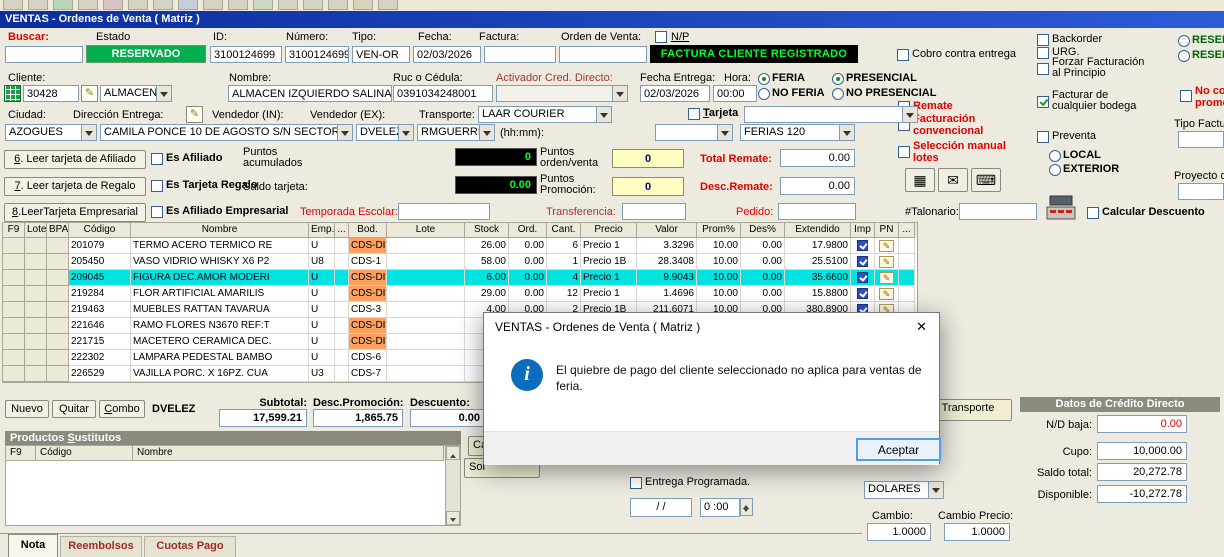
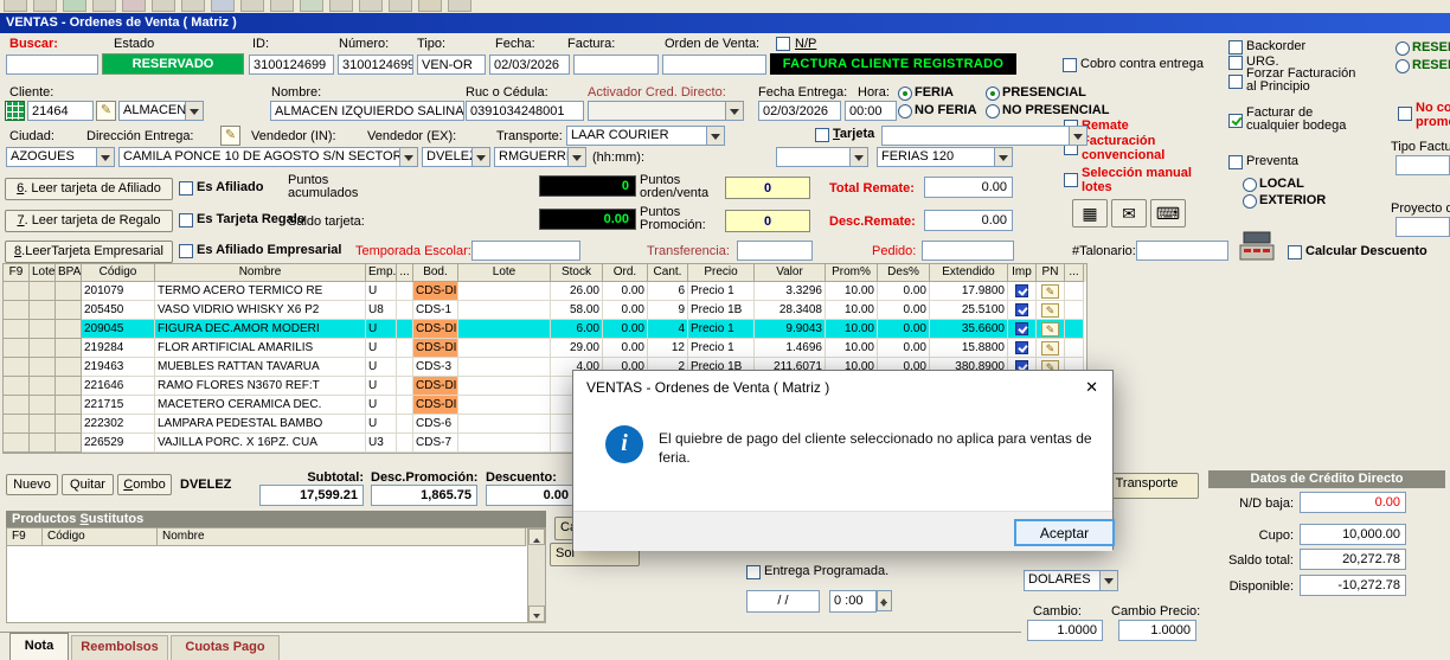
  VENTAS - Ordenes de Venta ( Matriz )
  Buscar:
  Estado
  ID:
  Número:
  Tipo:
  Fecha:
  Factura:
  Orden de Venta:
  N/P
  RESERVADO
  3100124699
  3100124699
  VEN-OR
  02/03/2026
  FACTURA CLIENTE REGISTRADO
  Cobro contra entrega
  Backorder
  URG.
  Forzar Facturación al Principio
  Facturar de cualquier bodega
  RESE
  RESE
  No co
  prom
  Tipo Factu
  Proyecto
  Cliente:
  Nombre:
  Ruc o Cédula:
  Activador Cred. Directo:
  Fecha Entrega:
  Hora:
  FERIA
  PRESENCIAL
- 30428
+ 21464
  ✎
  ALMACEN
  ALMACEN IZQUIERDO SALINA
  0391034248001
  02/03/2026
  00:00
  NO FERIA
  NO PRESENCIAL
  emate
  acturación convencional
  Selección manual lotes
  Preventa
  LOCAL
  EXTERIOR
  Ciudad:
  Dirección Entrega:
  ✎
  Vendedor (IN):
  Vendedor (EX):
  Transporte:
  LAAR COURIER
  Tarjeta
  AZOGUES
  CAMILA PONCE 10 DE AGOSTO S/N SECTOR
  DVELE
  RMGUERR
  (hh:mm):
  FERIAS 120
  6. Leer tarjeta de Afiliado
  Es Afiliado
  Puntos acumulados
  0
  Puntos orden/venta
  0
  Total Remate:
  0.00
  7. Leer tarjeta de Regalo
  Es Tarjeta Regalo
  Saldo tarjeta:
  0.00
  Puntos Promoción:
  0
  Desc.Remate:
  0.00
  8.LeerTarjeta Empresarial
  Es Afiliado Empresarial
  Temporada Escolar:
  Transferencia:
  Pedido:
  #Talonario:
  ▦
  ✉
  ⌨
  Calcular Descuento
  F9
  Lote
  BPA
  Código
  Nombre
  Emp.
  ...
  Bod.
  Lote
  Stock
  Ord.
  Cant.
  Precio
  Valor
  Prom%
  Des%
  Extendido
  Imp
  PN
  ...
  201079
  TERMO ACERO TERMICO RE
  U
  CDS-DI
  26.00
  0.00
  6
  Precio 1
  3.3296
  10.00
  0.00
  17.9800
  ✎
  205450
  VASO VIDRIO WHISKY X6 P2
  U8
  CDS-1
  58.00
  0.00
- 1
+ 9
  Precio 1B
  28.3408
  10.00
  0.00
  25.5100
  ✎
  209045
  FIGURA DEC.AMOR MODERI
  U
  CDS-DI
  6.00
  0.00
  4
  Precio 1
  9.9043
  10.00
  0.00
  35.6600
  ✎
  219284
  FLOR ARTIFICIAL AMARILIS
  U
  CDS-DI
  29.00
  0.00
  12
  Precio 1
  1.4696
  10.00
  0.00
  15.8800
  ✎
  219463
  MUEBLES RATTAN TAVARUA
  U
  CDS-3
  4.00
  0.00
  2
  Precio 1B
  211.6071
  10.00
  0.00
  380.8900
  ✎
  221646
  RAMO FLORES N3670 REF:T
  U
  CDS-DI
  221715
  MACETERO CERAMICA DEC.
  U
  CDS-DI
  222302
  LAMPARA PEDESTAL BAMBO
  U
  CDS-6
  226529
  VAJILLA PORC. X 16PZ. CUA
  U3
  CDS-7
  Nuevo
  Quitar
  Combo
  DVELEZ
  Subtotal:
  17,599.21
  Desc.Promoción:
  1,865.75
  Descuento:
  0.00
  Sol
  Transporte
  Productos Sustitutos
  F9
  Código
  Nombre
  Entrega Programada.
  / /
  0 :00
  DOLARES
  Cambio:
  Cambio Precio:
  1.0000
  1.0000
  Datos de Crédito Directo
  N/D baja:
  0.00
  Cupo:
  10,000.00
  Saldo total:
  20,272.78
  Disponible:
  -10,272.78
  Nota
  Reembolsos
  Cuotas Pago
  VENTAS - Ordenes de Venta ( Matriz )
  ✕
  i
  El quiebre de pago del cliente seleccionado no aplica para ventas de feria.
  Aceptar
